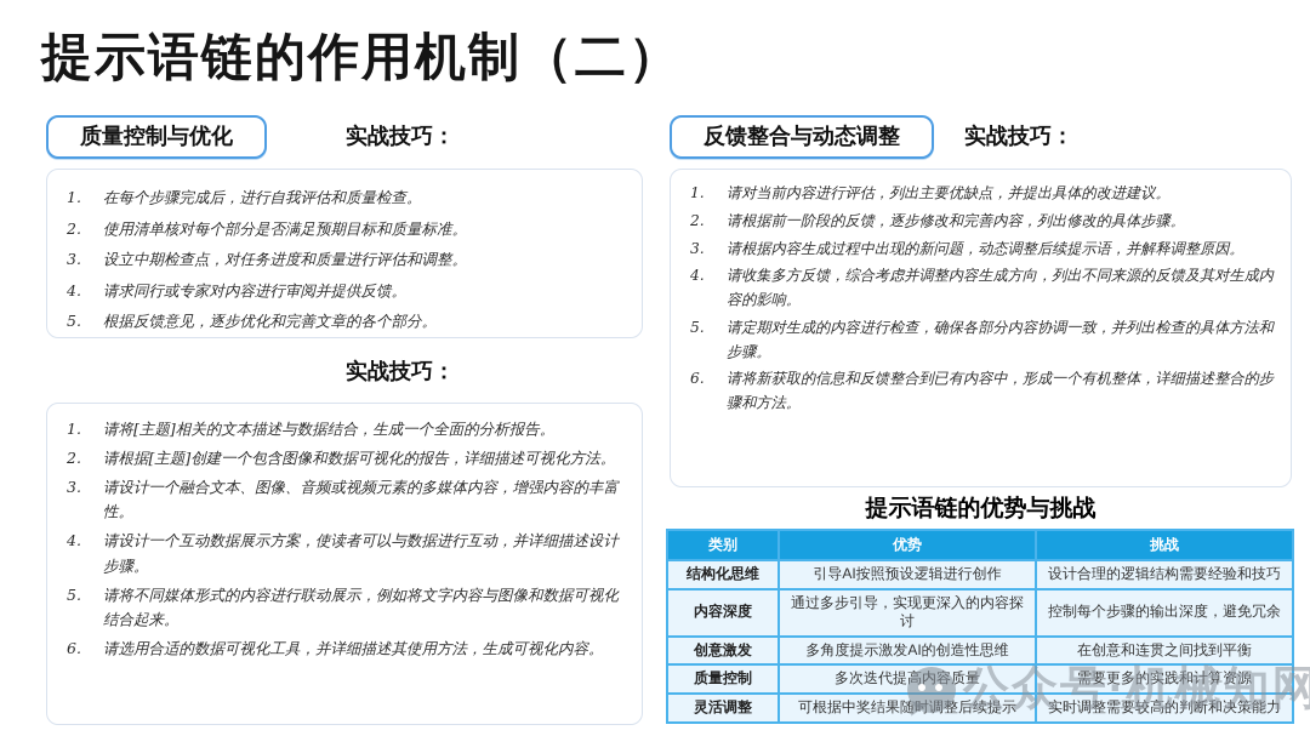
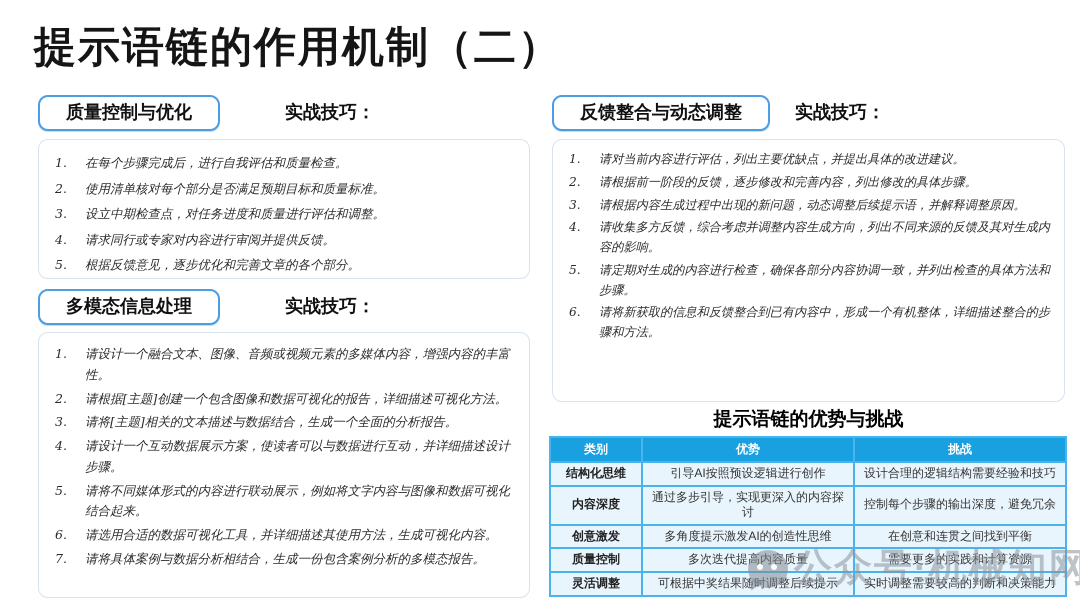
  提示语链的作用机制（二）
  质量控制与优化
  实战技巧：
  1.
  在每个步骤完成后，进行自我评估和质量检查。
  2.
  使用清单核对每个部分是否满足预期目标和质量标准。
  3.
  设立中期检查点，对任务进度和质量进行评估和调整。
  4.
  请求同行或专家对内容进行审阅并提供反馈。
  5.
  根据反馈意见，逐步优化和完善文章的各个部分。
+ 多模态信息处理
  实战技巧：
  1.
- 请将[主题]相关的文本描述与数据结合，生成一个全面的分析报告。
+ 请设计一个融合文本、图像、音频或视频元素的多媒体内容，增强内容的丰富性。
  2.
  请根据[主题]创建一个包含图像和数据可视化的报告，详细描述可视化方法。
  3.
- 请设计一个融合文本、图像、音频或视频元素的多媒体内容，增强内容的丰富性。
+ 请将[主题]相关的文本描述与数据结合，生成一个全面的分析报告。
  4.
  请设计一个互动数据展示方案，使读者可以与数据进行互动，并详细描述设计步骤。
  5.
  请将不同媒体形式的内容进行联动展示，例如将文字内容与图像和数据可视化结合起来。
  6.
  请选用合适的数据可视化工具，并详细描述其使用方法，生成可视化内容。
+ 7.
+ 请将具体案例与数据分析相结合，生成一份包含案例分析的多模态报告。
  反馈整合与动态调整
  实战技巧：
  1.
  请对当前内容进行评估，列出主要优缺点，并提出具体的改进建议。
  2.
  请根据前一阶段的反馈，逐步修改和完善内容，列出修改的具体步骤。
  3.
  请根据内容生成过程中出现的新问题，动态调整后续提示语，并解释调整原因。
  4.
  请收集多方反馈，综合考虑并调整内容生成方向，列出不同来源的反馈及其对生成内容的影响。
  5.
  请定期对生成的内容进行检查，确保各部分内容协调一致，并列出检查的具体方法和步骤。
  6.
  请将新获取的信息和反馈整合到已有内容中，形成一个有机整体，详细描述整合的步骤和方法。
  提示语链的优势与挑战
  类别	优势	挑战
  结构化思维	引导AI按照预设逻辑进行创作	设计合理的逻辑结构需要经验和技巧
  内容深度	通过多步引导，实现更深入的内容探讨	控制每个步骤的输出深度，避免冗余
  创意激发	多角度提示激发AI的创造性思维	在创意和连贯之间找到平衡
  质量控制	多次迭代提质量	需要更多的实践和计算资源
  灵活调整	可根据中奖结果随整后续提示	实时调整需要较高的判断和决策能力
  公众号·机械知网
